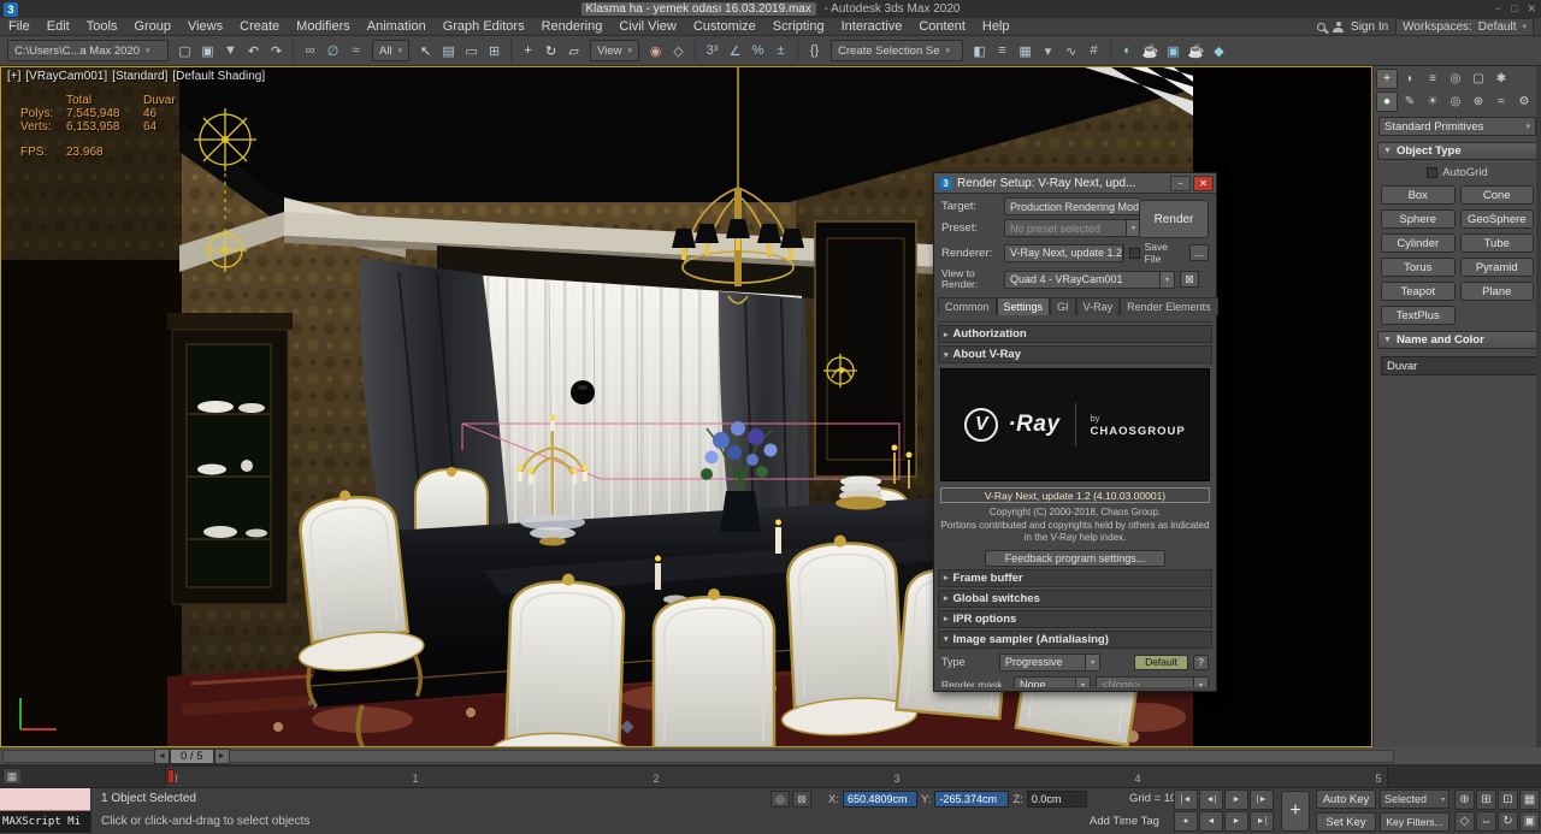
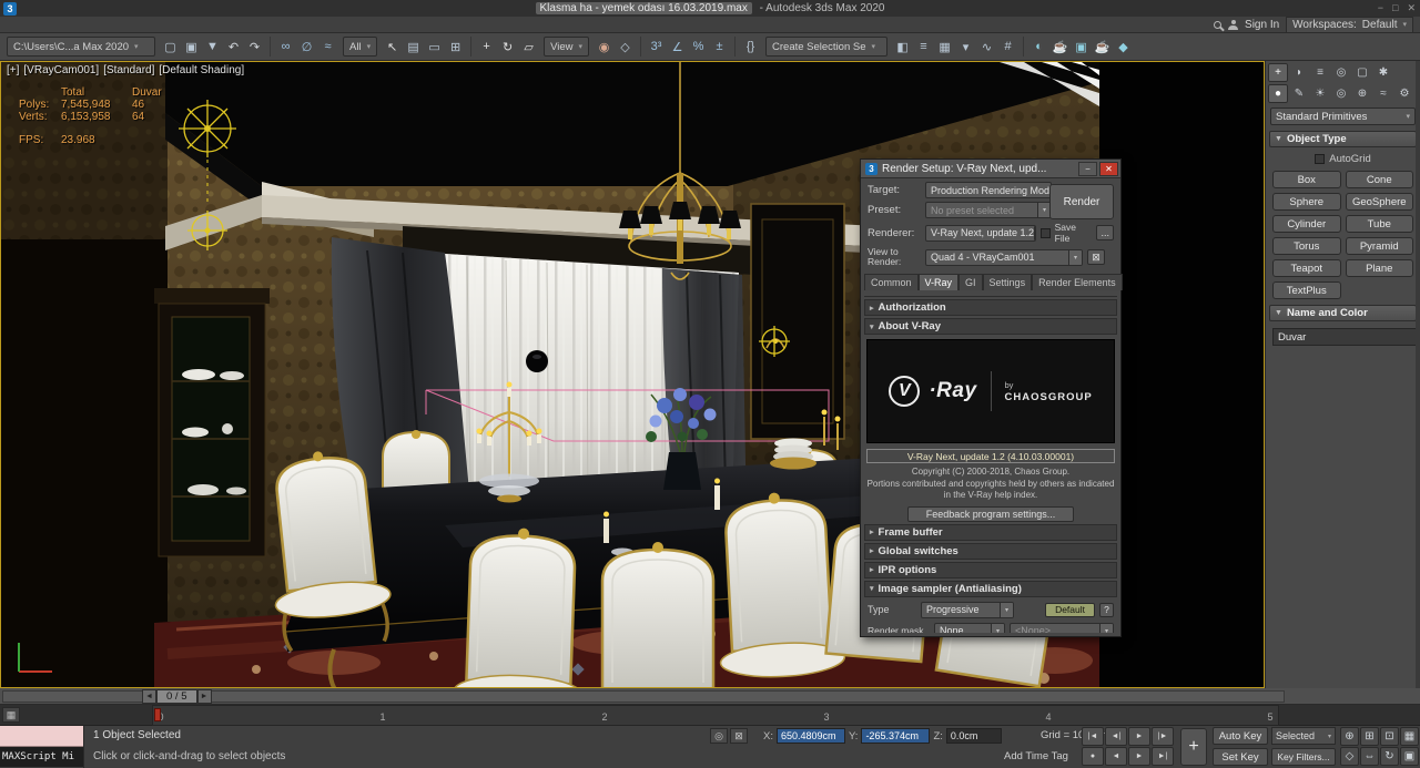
  3
  Klasma ha - yemek odası 16.03.2019.max - Autodesk 3ds Max 2020
  −
  □
  ✕
- File
- Edit
- Tools
- Group
- Views
- Create
- Modifiers
- Animation
- Graph Editors
- Rendering
- Civil View
- Customize
- Scripting
- Interactive
- Content
- Help
  Sign In
  Workspaces:
  Default
  C:\Users\C...a Max 2020
  ▢
  ▣
  ▼
  ↶
  ↷
  ∞
  ∅
  ≈
  All
  ↖
  ▤
  ▭
  ⊞
  +
  ↻
  ▱
  View
  ◉
  ◇
  3³
  ∠
  %
  ±
  {}
  Create Selection Se
  ◧
  ≡
  ▦
  ▾
  ∿
  #
  ◐
  ☕
  ▣
  ☕
  ◆
  [+]
  [VRayCam001]
  [Standard]
  [Default Shading]
  Total
  Duvar
  Polys:
  7,545,948
  46
  Verts:
  6,153,958
  64
  FPS:
  23.968
  3
  Render Setup: V-Ray Next, upd...
  −
  ✕
  Render
  Target:
  Production Rendering Mod
  Preset:
  No preset selected
  Renderer:
  V-Ray Next, update 1.2
  Save File
  ...
  View to Render:
  Quad 4 - VRayCam001
  ⊠
  Common
- Settings
+ V-Ray
  GI
- V-Ray
+ Settings
  Render Elements
  Authorization
  About V-Ray
  V
  ·Ray
  by
  CHAOSGROUP
  V-Ray Next, update 1.2 (4.10.03.00001)
  Copyright (C) 2000-2018, Chaos Group.
  Portions contributed and copyrights held by others as indicated
  in the V-Ray help index.
  Feedback program settings...
  Frame buffer
  Global switches
  IPR options
  Image sampler (Antialiasing)
  Type
  Progressive
  Default
  ?
  Render mask
  None
  <None>
  +
  ◗
  ≡
  ◎
  ▢
  ✱
  ●
  ✎
  ☀
  ◎
  ⊕
  ≈
  ⚙
  Standard Primitives
  Object Type
  AutoGrid
  Box
  Cone
  Sphere
  GeoSphere
  Cylinder
  Tube
  Torus
  Pyramid
  Teapot
  Plane
  TextPlus
  Name and Color
  Duvar
  0 / 5
  ▦
  1
  2
  3
  4
  5
  MAXScript Mi
  1 Object Selected
  Click or click-and-drag to select objects
  ◎
  ⊠
  X:
  650.4809cm
  Y:
  -265.374cm
  Z:
  0.0cm
  Add Time Tag
  +
  Auto Key
  Set Key
  Selected
  Key Filters...
  ⊕
  ⊞
  ⊡
  ▦
  ◇
  ⇔
  ↻
  ▣
